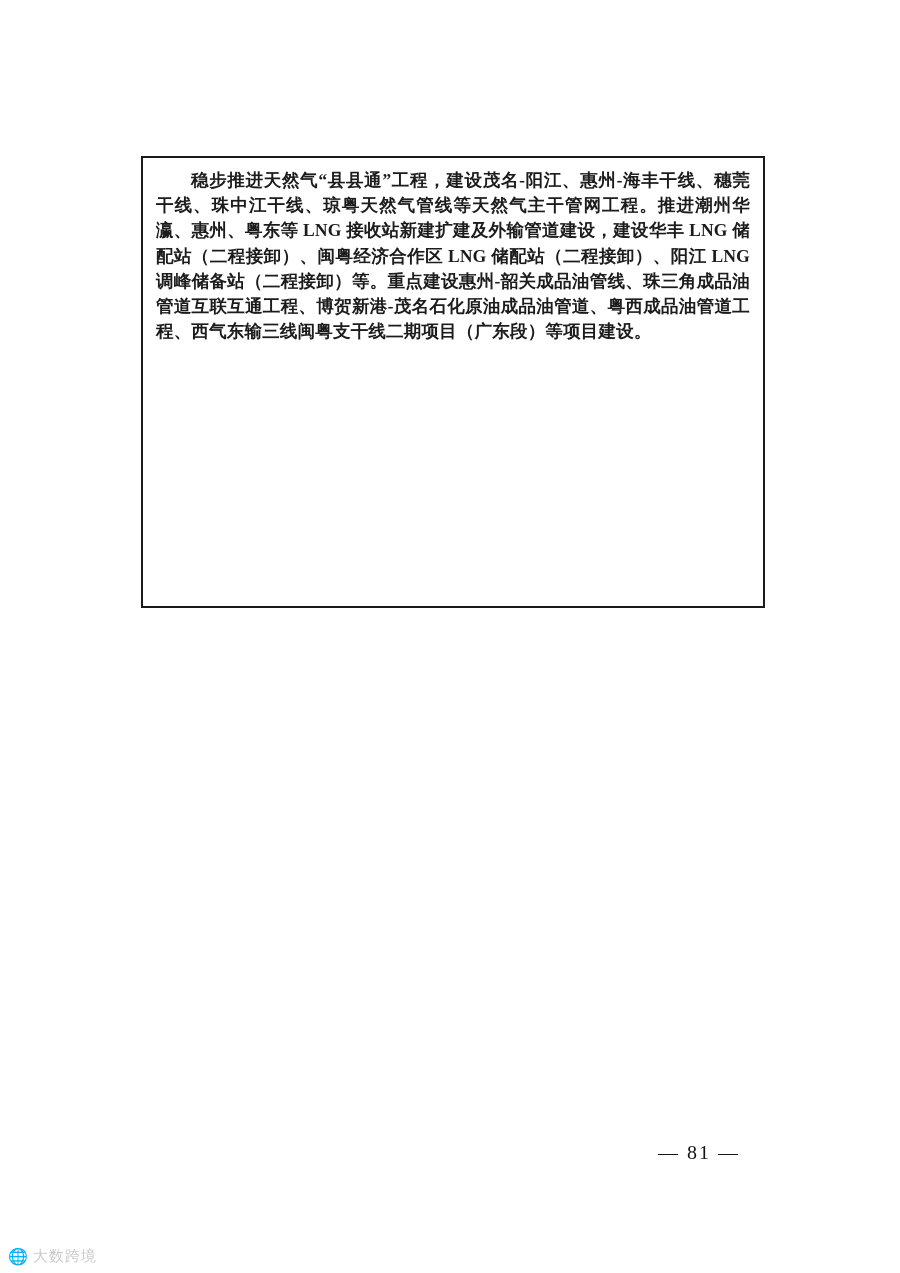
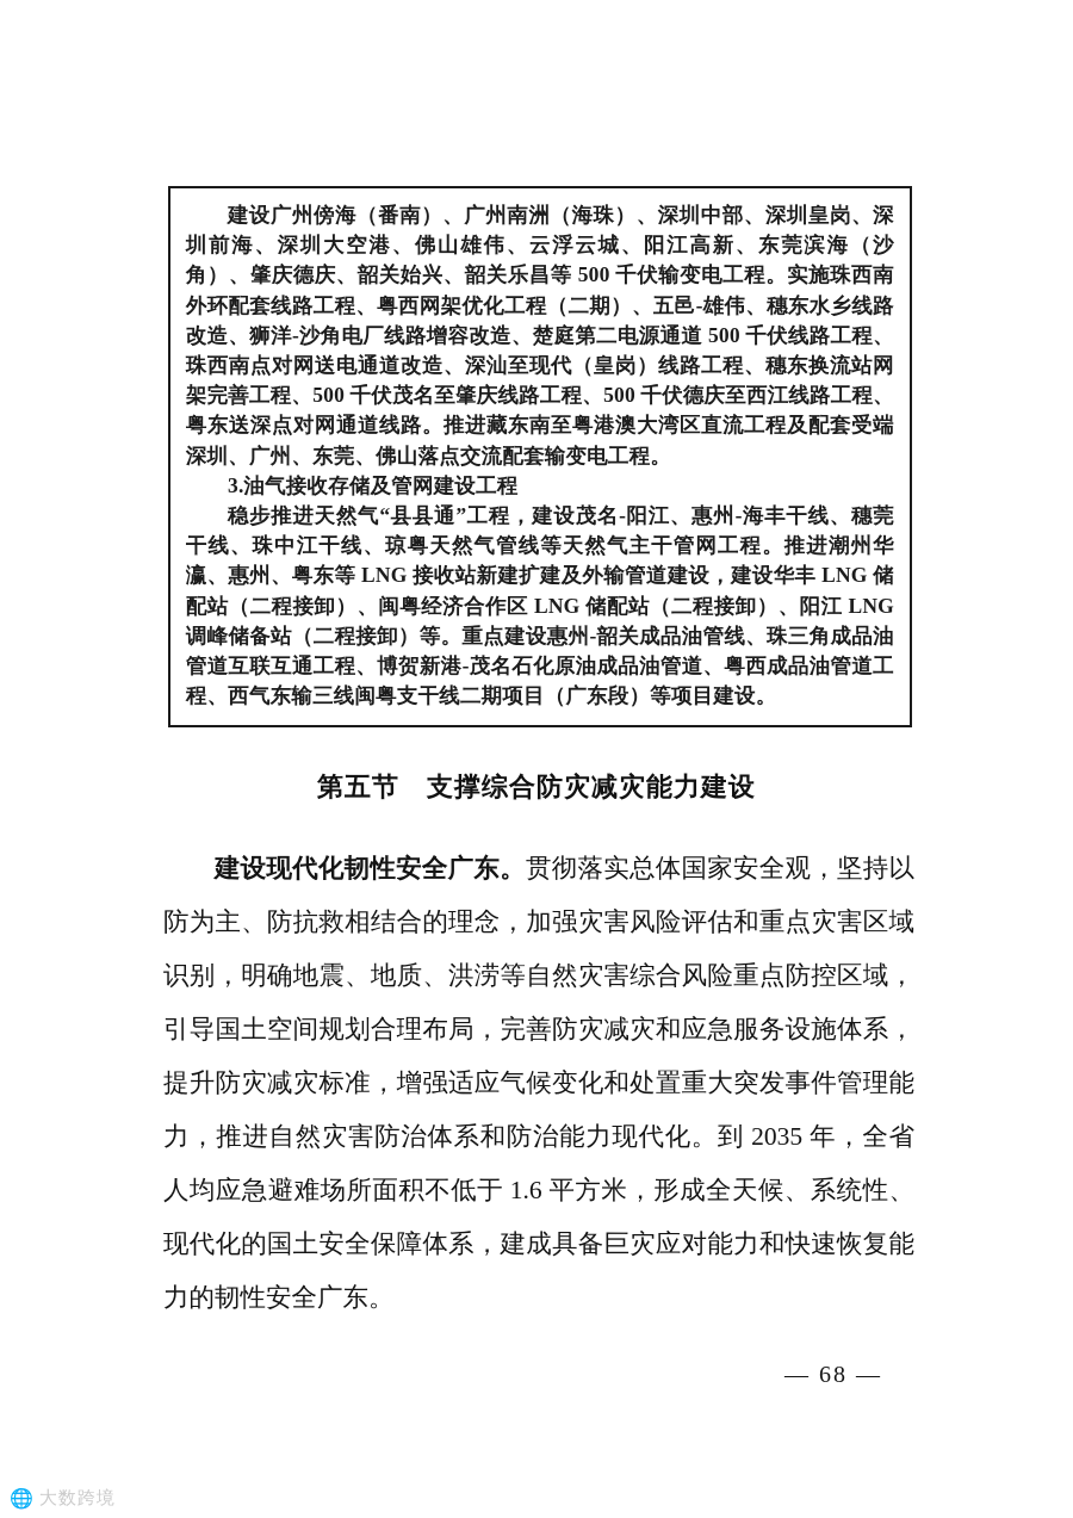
+ 建设广州傍海（番南）、广州南洲（海珠）、深圳中部、深圳皇岗、深圳前海、深圳大空港、佛山雄伟、云浮云城、阳江高新、东莞滨海（沙角）、肇庆德庆、韶关始兴、韶关乐昌等 500 千伏输变电工程。实施珠西南外环配套线路工程、粤西网架优化工程（二期）、五邑-雄伟、穗东水乡线路改造、狮洋-沙角电厂线路增容改造、楚庭第二电源通道 500 千伏线路工程、珠西南点对网送电通道改造、深汕至现代（皇岗）线路工程、穗东换流站网架完善工程、500 千伏茂名至肇庆线路工程、500 千伏德庆至西江线路工程、粤东送深点对网通道线路。推进藏东南至粤港澳大湾区直流工程及配套受端深圳、广州、东莞、佛山落点交流配套输变电工程。
+ 3.油气接收存储及管网建设工程
  稳步推进天然气“县县通”工程，建设茂名-阳江、惠州-海丰干线、穗莞干线、珠中江干线、琼粤天然气管线等天然气主干管网工程。推进潮州华瀛、惠州、粤东等 LNG 接收站新建扩建及外输管道建设，建设华丰 LNG 储配站（二程接卸）、闽粤经济合作区 LNG 储配站（二程接卸）、阳江 LNG 调峰储备站（二程接卸）等。重点建设惠州-韶关成品油管线、珠三角成品油管道互联互通工程、博贺新港-茂名石化原油成品油管道、粤西成品油管道工程、西气东输三线闽粤支干线二期项目（广东段）等项目建设。
+ 第五节 支撑综合防灾减灾能力建设
+ 建设现代化韧性安全广东。贯彻落实总体国家安全观，坚持以防为主、防抗救相结合的理念，加强灾害风险评估和重点灾害区域识别，明确地震、地质、洪涝等自然灾害综合风险重点防控区域，引导国土空间规划合理布局，完善防灾减灾和应急服务设施体系，提升防灾减灾标准，增强适应气候变化和处置重大突发事件管理能力，推进自然灾害防治体系和防治能力现代化。到 2035 年，全省人均应急避难场所面积不低于 1.6 平方米，形成全天候、系统性、现代化的国土安全保障体系，建成具备巨灾应对能力和快速恢复能力的韧性安全广东。
- — 81 —
+ — 68 —
  🌐
  大数跨境
